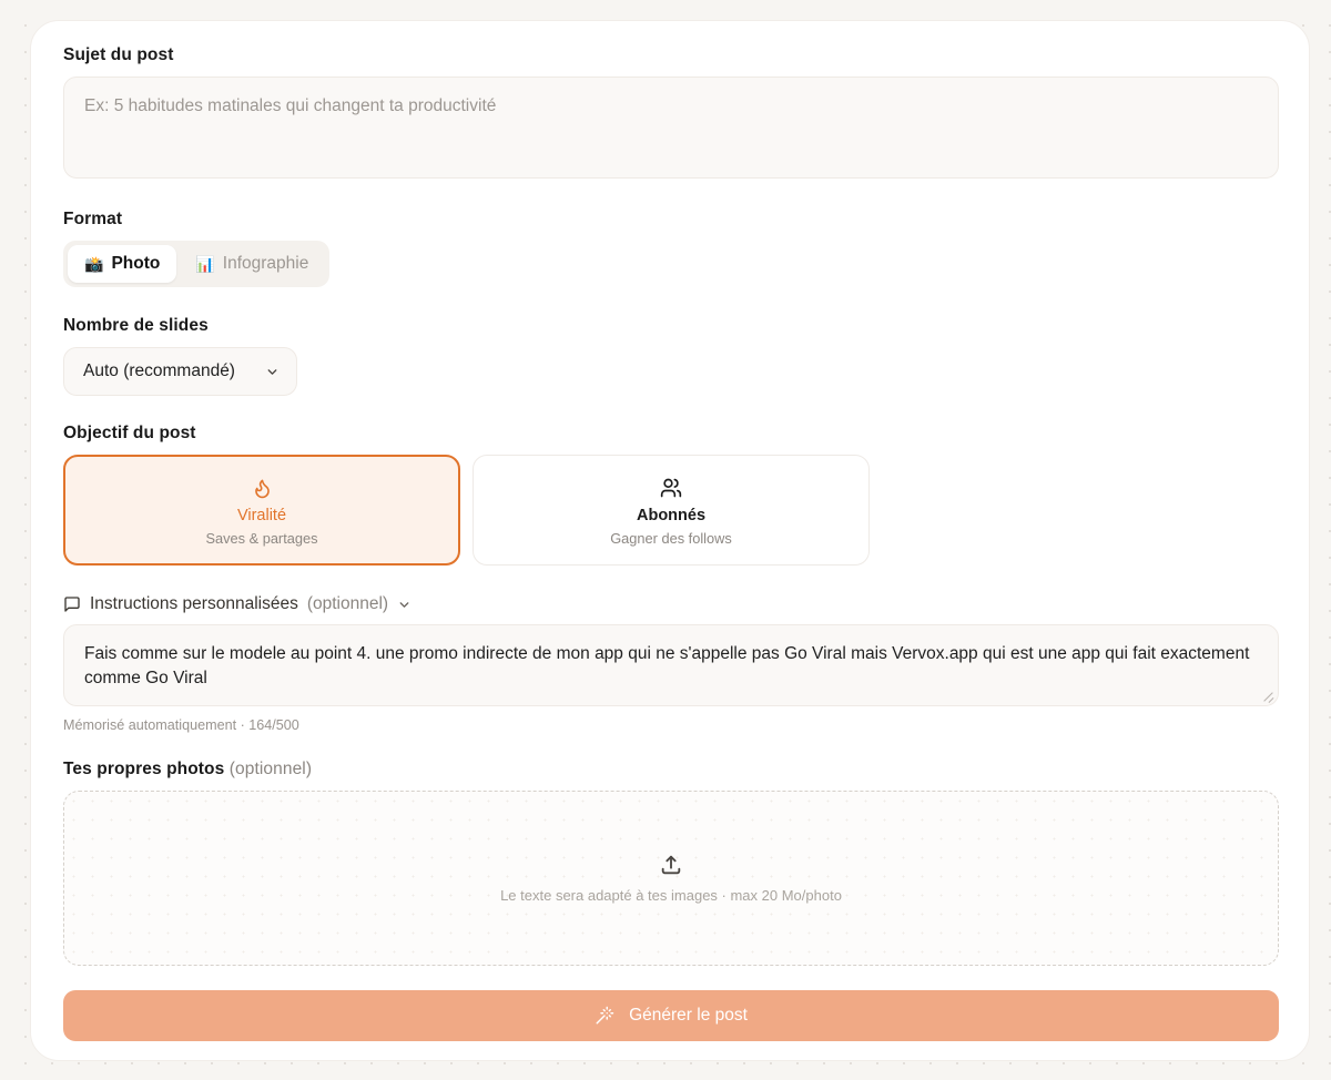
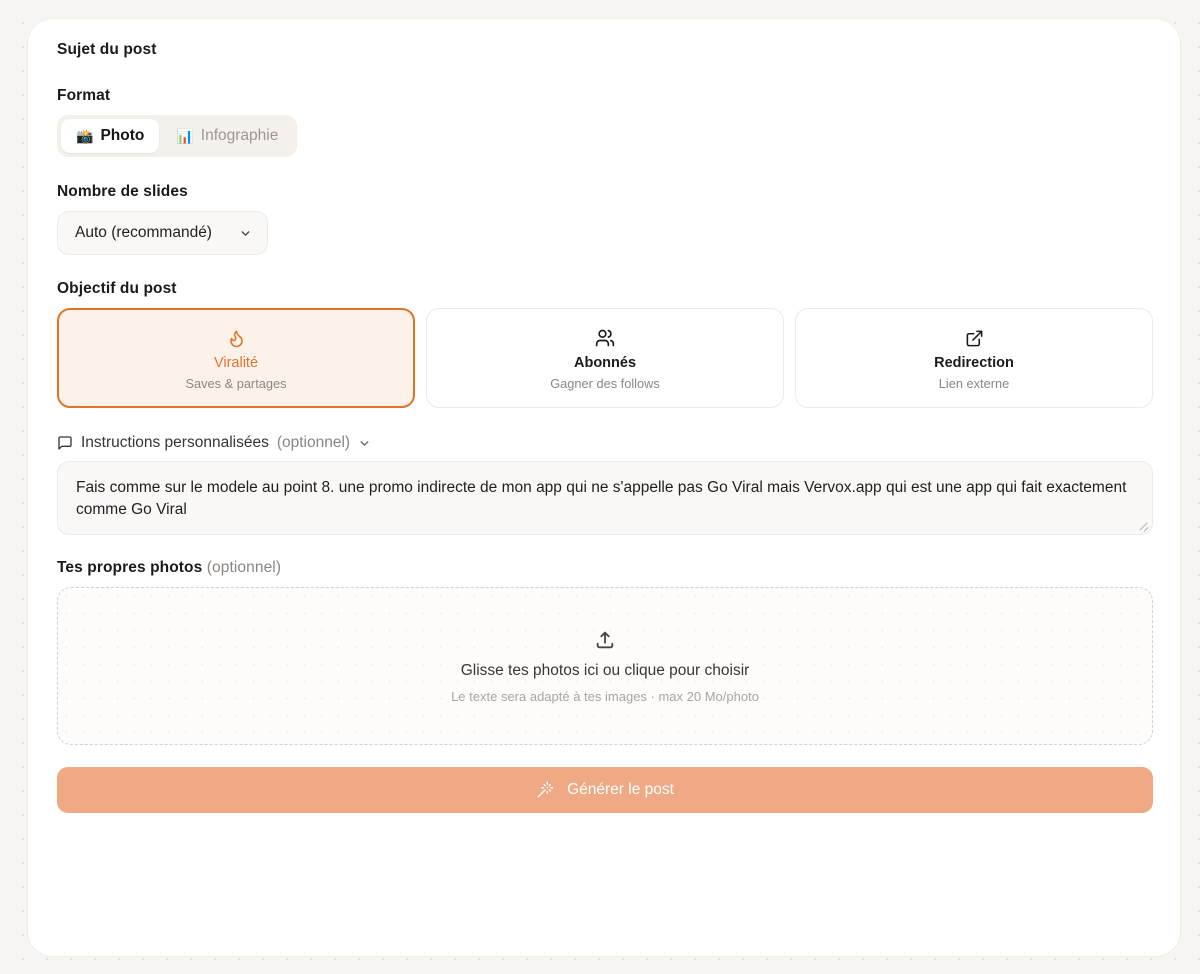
  Sujet du post
- Ex: 5 habitudes matinales qui changent ta productivité
  Format
  📸
  Photo
  📊
  Infographie
  Nombre de slides
  Auto (recommandé)
  Objectif du post
  Viralité
  Saves & partages
  Abonnés
  Gagner des follows
+ Redirection
+ Lien externe
  Instructions personnalisées
  (optionnel)
- Fais comme sur le modele au point 4. une promo indirecte de mon app qui ne s'appelle pas Go Viral mais Vervox.app qui est une app qui fait exactement comme Go Viral
+ Fais comme sur le modele au point 8. une promo indirecte de mon app qui ne s'appelle pas Go Viral mais Vervox.app qui est une app qui fait exactement comme Go Viral
- Mémorisé automatiquement · 164/500
  Tes propres photos (optionnel)
+ Glisse tes photos ici ou clique pour choisir
  Le texte sera adapté à tes images · max 20 Mo/photo
  Générer le post
